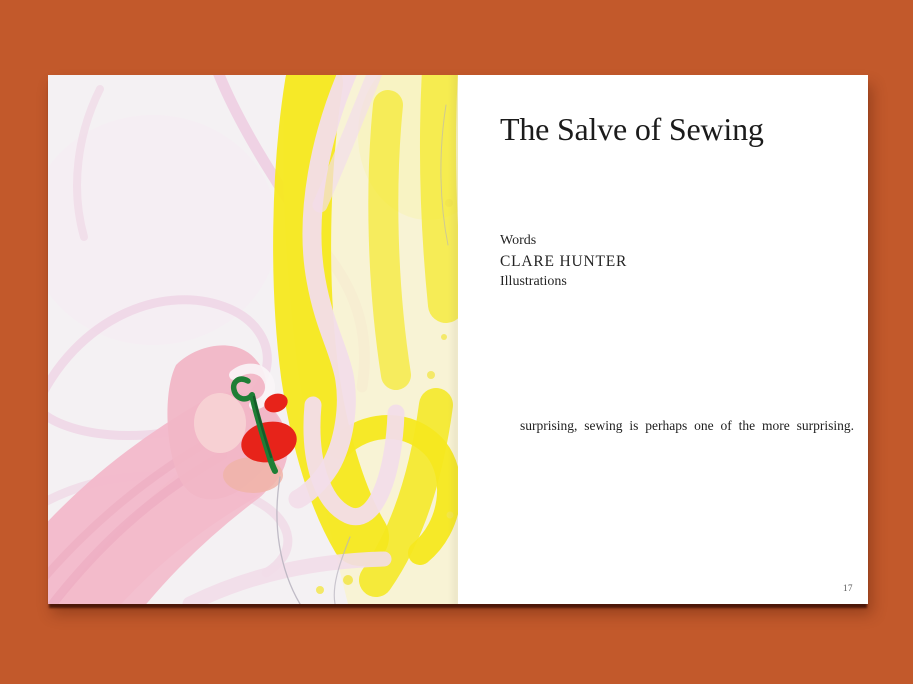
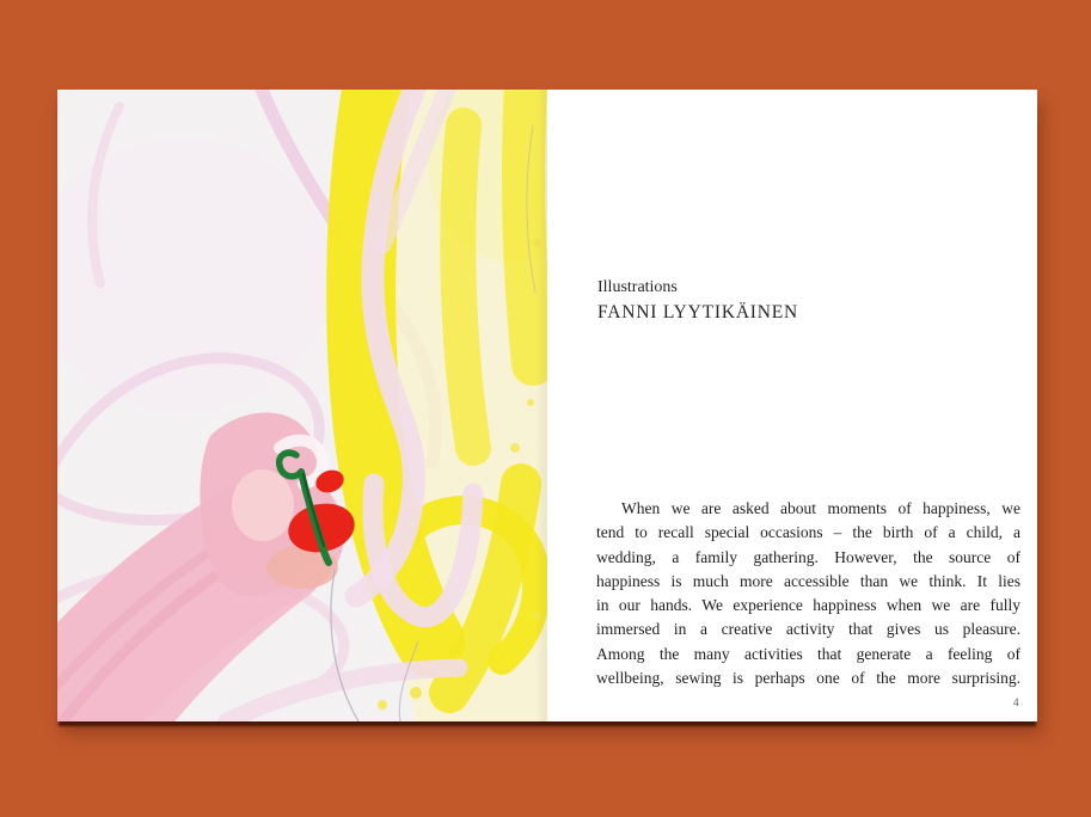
- The Salve of Sewing
- Words
- CLARE HUNTER
  Illustrations
+ FANNI LYYTIKÄINEN
+ When we are asked about moments of happiness, we
+ tend to recall special occasions – the birth of a child, a
+ wedding, a family gathering. However, the source of
+ happiness is much more accessible than we think. It lies
+ in our hands. We experience happiness when we are fully
+ immersed in a creative activity that gives us pleasure.
+ Among the many activities that generate a feeling of
- surprising, sewing is perhaps one of the more surprising.
+ wellbeing, sewing is perhaps one of the more surprising.
- 17
+ 4
